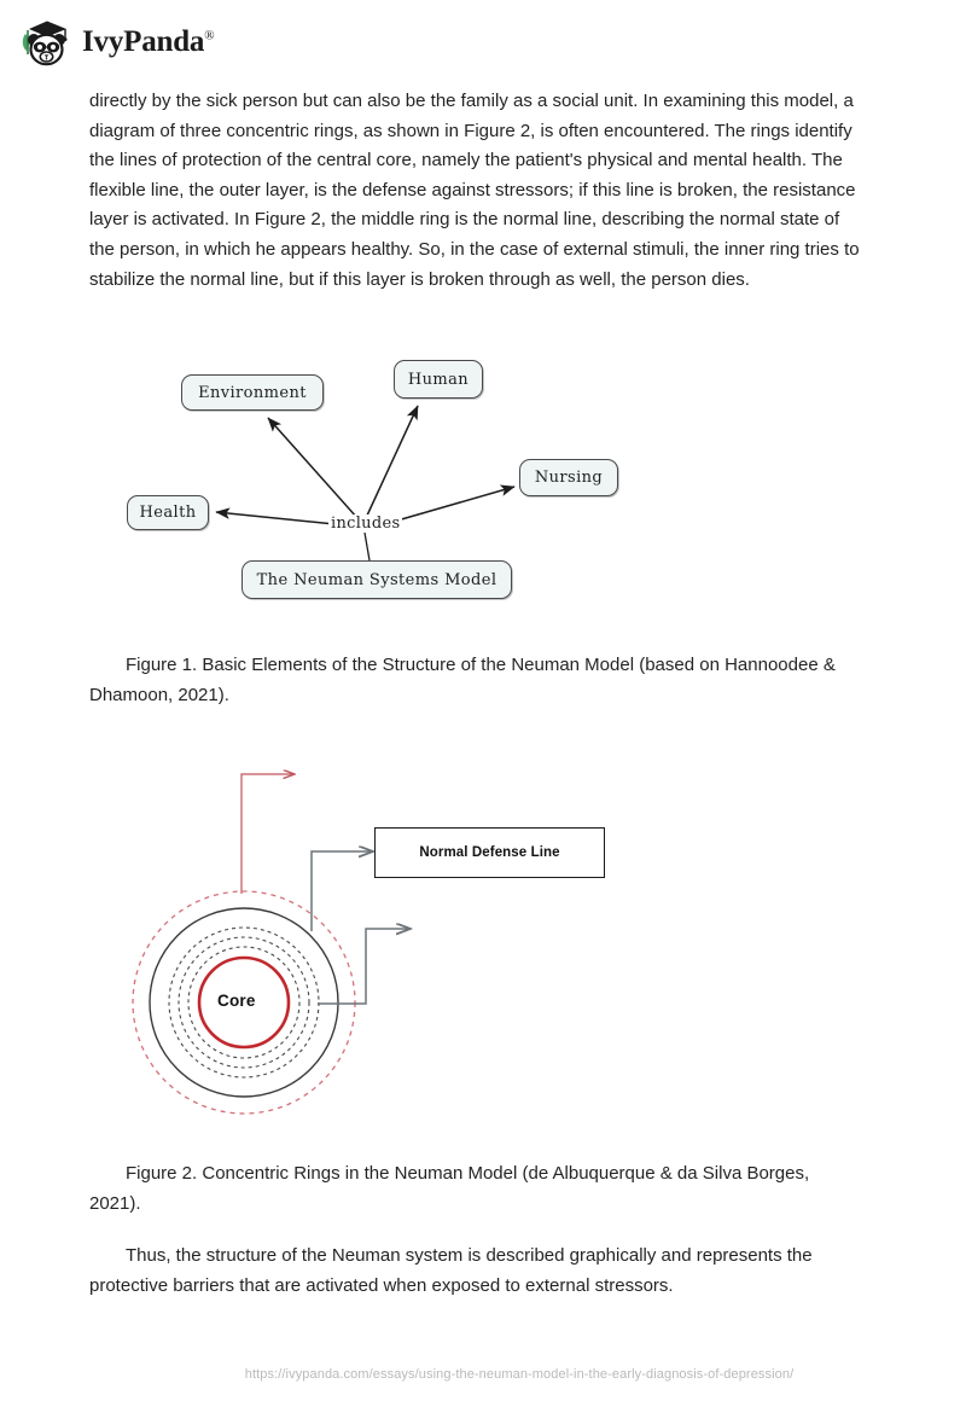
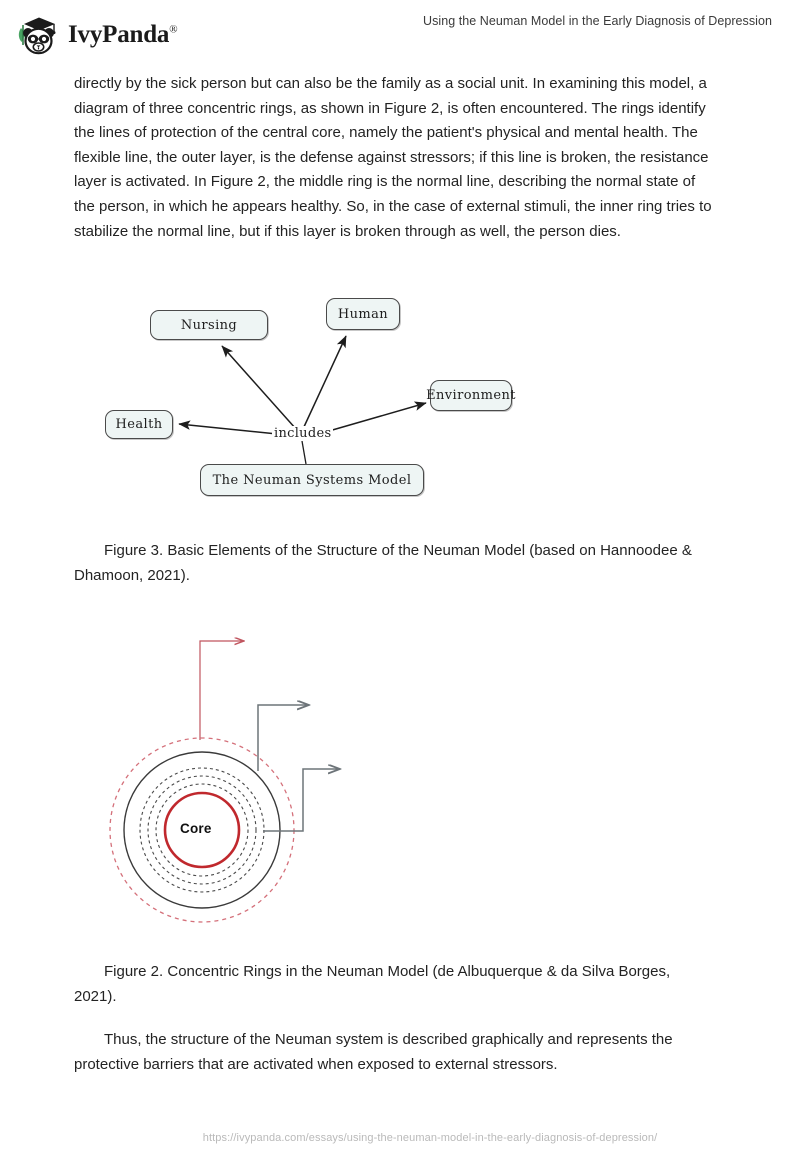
  IvyPanda®
+ Using the Neuman Model in the Early Diagnosis of Depression
  directly by the sick person but can also be the family as a social unit. In examining this model, a diagram of three concentric rings, as shown in Figure 2, is often encountered. The rings identify the lines of protection of the central core, namely the patient's physical and mental health. The flexible line, the outer layer, is the defense against stressors; if this line is broken, the resistance layer is activated. In Figure 2, the middle ring is the normal line, describing the normal state of the person, in which he appears healthy. So, in the case of external stimuli, the inner ring tries to stabilize the normal line, but if this layer is broken through as well, the person dies.
- Environment
+ Nursing
  Human
- Nursing
+ Environment
  Health
  The Neuman Systems Model
  includes
- Figure 1. Basic Elements of the Structure of the Neuman Model (based on Hannoodee & Dhamoon, 2021).
+ Figure 3. Basic Elements of the Structure of the Neuman Model (based on Hannoodee & Dhamoon, 2021).
  Core
- Normal Defense Line
  Figure 2. Concentric Rings in the Neuman Model (de Albuquerque & da Silva Borges, 2021).
  Thus, the structure of the Neuman system is described graphically and represents the protective barriers that are activated when exposed to external stressors.
  https://ivypanda.com/essays/using-the-neuman-model-in-the-early-diagnosis-of-depression/
